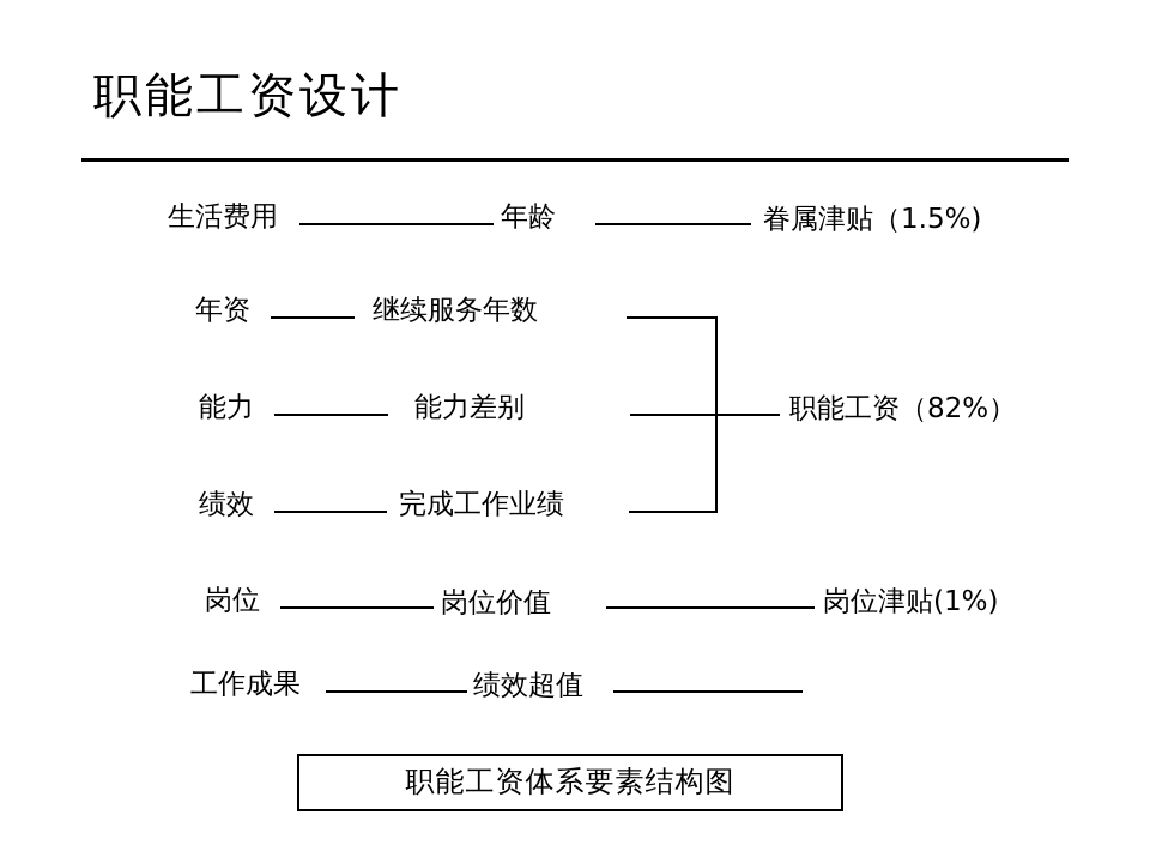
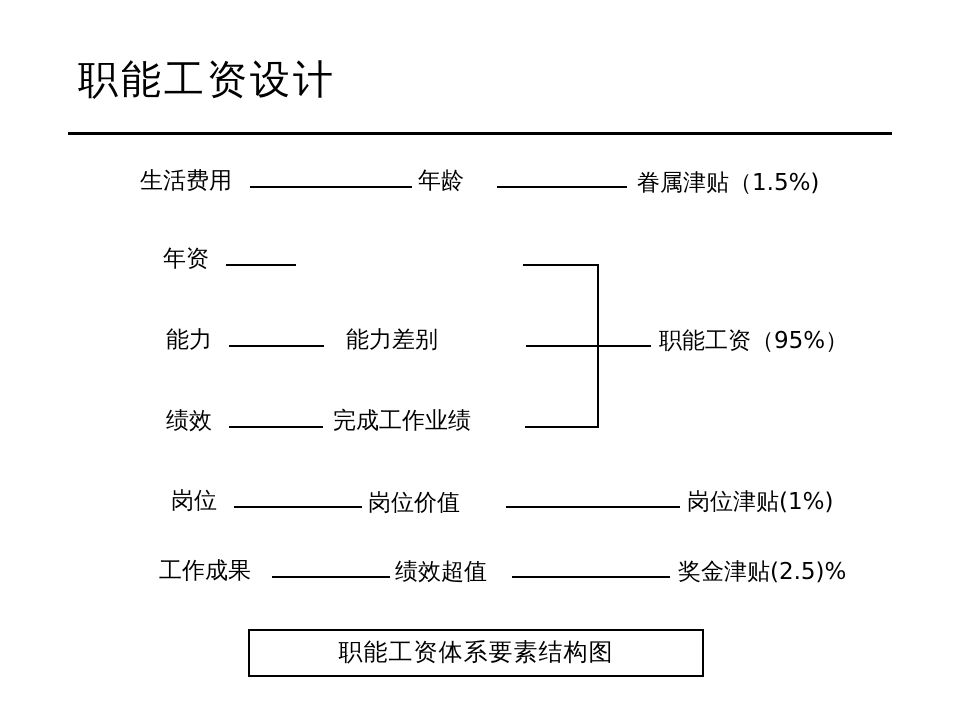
  职能工资设计
  生活费用
  年龄
  眷属津贴（1.5%)
  年资
- 继续服务年数
  能力
  能力差别
- 职能工资（82%）
+ 职能工资（95%）
  绩效
  完成工作业绩
  岗位
  岗位价值
  岗位津贴(1%)
  工作成果
  绩效超值
+ 奖金津贴(2.5)%
  职能工资体系要素结构图
